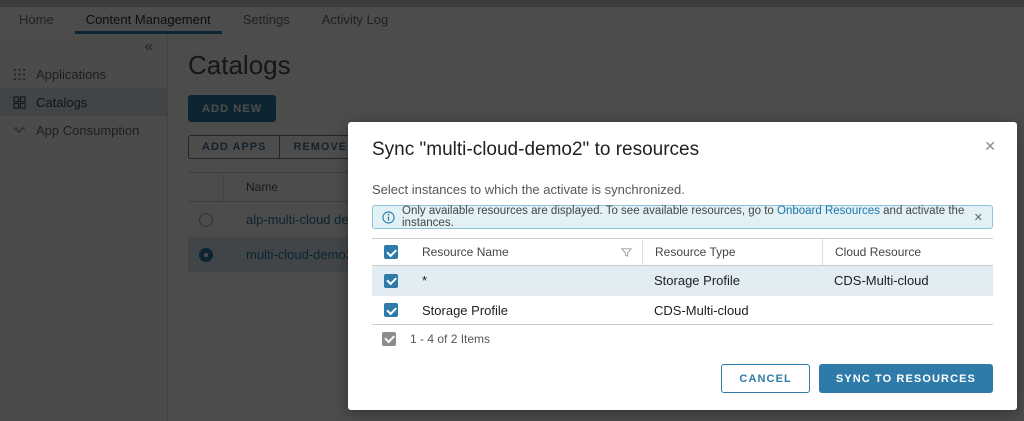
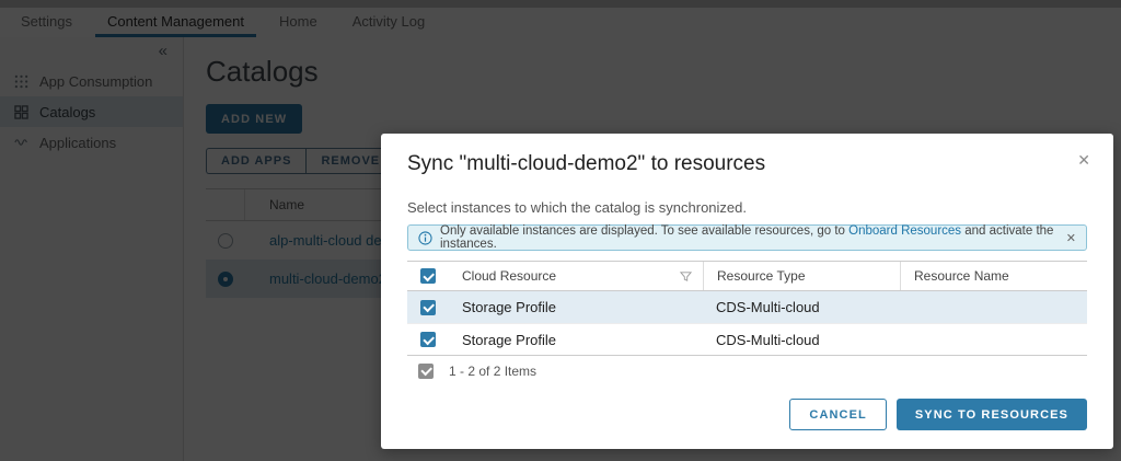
- Home
+ Settings
  Content Management
- Settings
+ Home
  Activity Log
  «
- Applications
+ App Consumption
  Catalogs
- App Consumption
+ Applications
  Catalogs
  ADD NEW
  ADD APPS
  REMOVE
  Name
  alp-multi-cloud de
  multi-cloud-demo
  Sync "multi-cloud-demo2" to resources
  ✕
- Select instances to which the activate is synchronized.
+ Select instances to which the catalog is synchronized.
- Only available resources are displayed. To see available resources, go to Onboard Resources and activate the instances.
+ Only available instances are displayed. To see available resources, go to Onboard Resources and activate the instances.
  ✕
- Resource Name
+ Cloud Resource
  Resource Type
- Cloud Resource
+ Resource Name
- *
  Storage Profile
  CDS-Multi-cloud
  Storage Profile
  CDS-Multi-cloud
- 1 - 4 of 2 Items
+ 1 - 2 of 2 Items
  CANCEL
  SYNC TO RESOURCES
